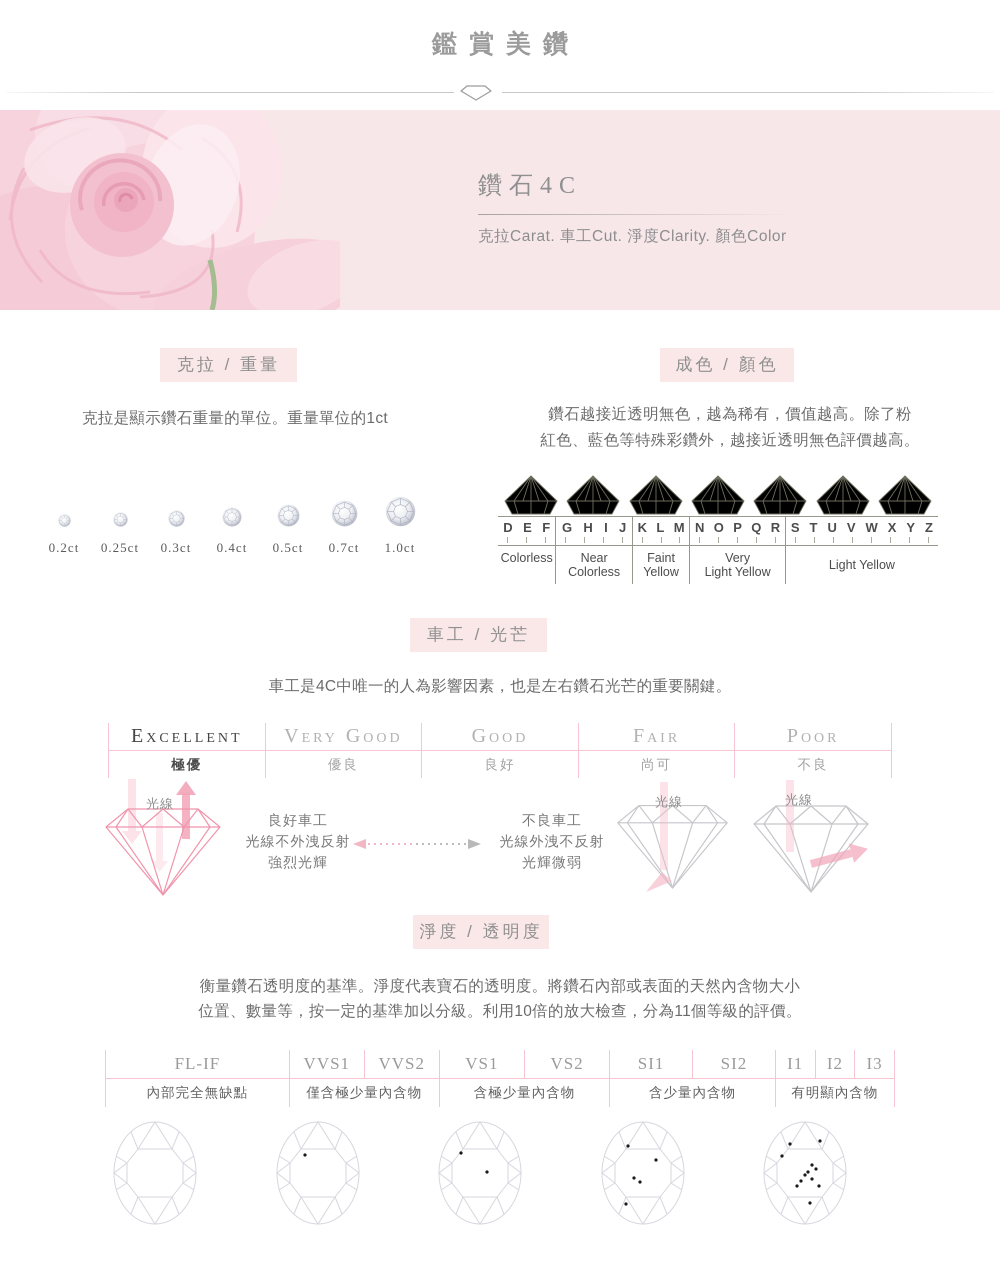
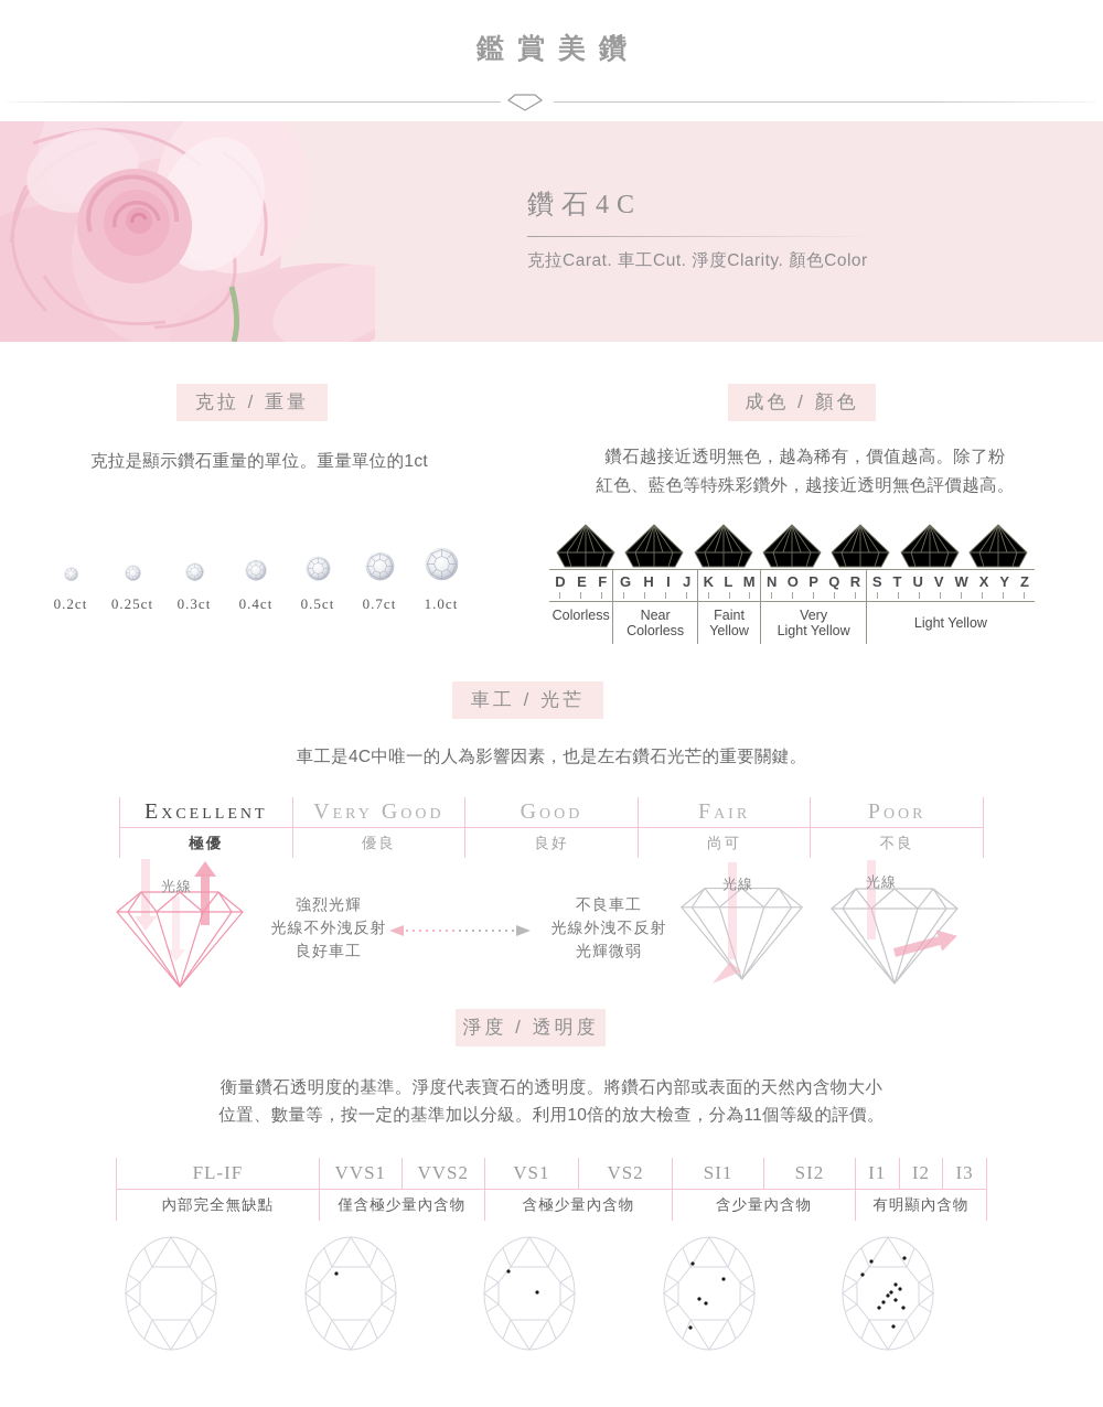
  鑑賞美鑽
  鑽石4C
  克拉Carat. 車工Cut. 淨度Clarity. 顏色Color
  克拉 / 重量
  成色 / 顏色
  克拉是顯示鑽石重量的單位。重量單位的1ct
  0.2ct
  0.25ct
  0.3ct
  0.4ct
  0.5ct
  0.7ct
  1.0ct
  鑽石越接近透明無色，越為稀有，價值越高。除了粉
  紅色、藍色等特殊彩鑽外，越接近透明無色評價越高。
  D
  E
  F
  G
  H
  I
  J
  K
  L
  M
  N
  O
  P
  Q
  R
  S
  T
  U
  V
  W
  X
  Y
  Z
  Colorless
  Near
  Colorless
  Faint
  Yellow
  Very
  Light Yellow
  Light Yellow
  車工 / 光芒
  車工是4C中唯一的人為影響因素，也是左右鑽石光芒的重要關鍵。
  Excellent
  Very Good
  Good
  Fair
  Poor
  極優
  優良
  良好
  尚可
  不良
  光線
- 良好車工
+ 強烈光輝
  光線不外洩反射
- 強烈光輝
+ 良好車工
  不良車工
  光線外洩不反射
  光輝微弱
  光線
  光線
  淨度 / 透明度
  衡量鑽石透明度的基準。淨度代表寶石的透明度。將鑽石內部或表面的天然內含物大小
  位置、數量等，按一定的基準加以分級。利用10倍的放大檢查，分為11個等級的評價。
  FL-IF
  VVS1
  VVS2
  VS1
  VS2
  SI1
  SI2
  I1
  I2
  I3
  內部完全無缺點
  僅含極少量內含物
  含極少量內含物
  含少量內含物
  有明顯內含物
